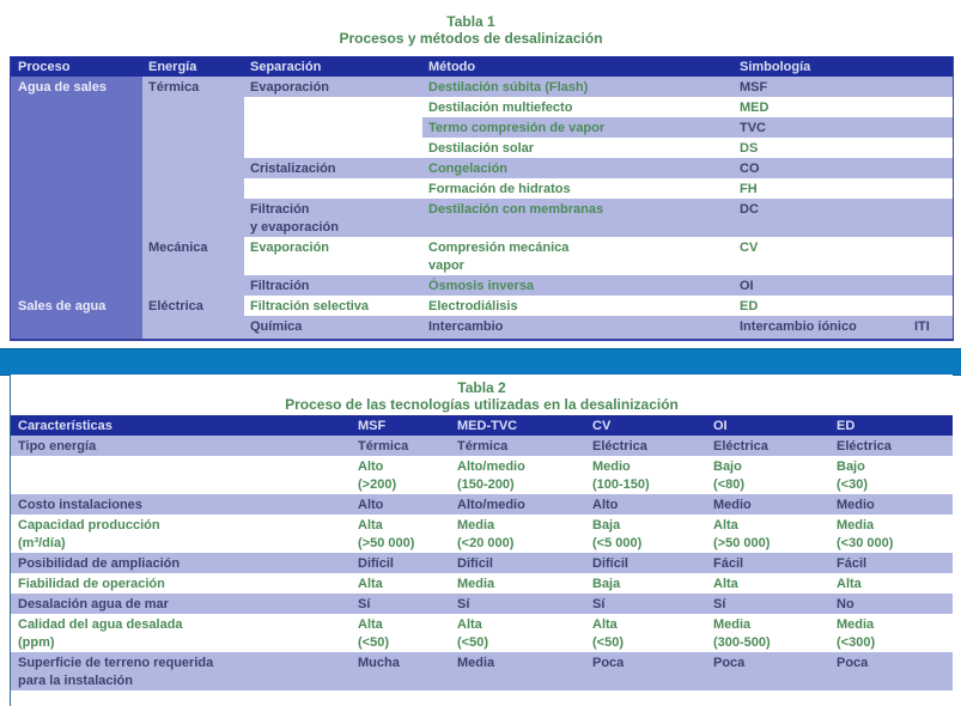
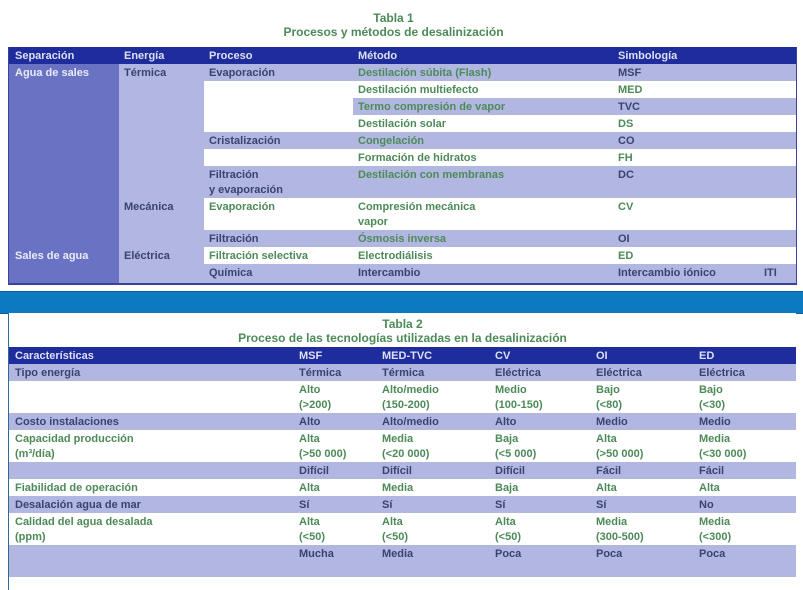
  Tabla 1
  Procesos y métodos de desalinización
- Proceso
+ Separación
  Energía
- Separación
+ Proceso
  Método
  Simbología
  Agua de sales
  Sales de agua
  Térmica
  Evaporación
  Destilación súbita (Flash)
  MSF
  Destilación multiefecto
  MED
  Termo compresión de vapor
  TVC
  Destilación solar
  DS
  Cristalización
  Congelación
  CO
  Formación de hidratos
  FH
  Filtración
  y evaporación
  Destilación con membranas
  DC
  Mecánica
  Evaporación
  Compresión mecánica
  vapor
  CV
  Filtración
  Ósmosis inversa
  OI
  Eléctrica
  Filtración selectiva
  Electrodiálisis
  ED
  Química
  Intercambio
  Intercambio iónico
  ITI
  Tabla 2
  Proceso de las tecnologías utilizadas en la desalinización
  Características
  MSF
  MED-TVC
  CV
  OI
  ED
  Tipo energía
  Térmica
  Térmica
  Eléctrica
  Eléctrica
  Eléctrica
  Alto
  (>200)
  Alto/medio
  (150-200)
  Medio
  (100-150)
  Bajo
  (<80)
  Bajo
  (<30)
  Costo instalaciones
  Alto
  Alto/medio
  Alto
  Medio
  Medio
  Capacidad producción
  (m³/día)
  Alta
  (>50 000)
  Media
  (<20 000)
  Baja
  (<5 000)
  Alta
  (>50 000)
  Media
  (<30 000)
- Posibilidad de ampliación
  Difícil
  Difícil
  Difícil
  Fácil
  Fácil
  Fiabilidad de operación
  Alta
  Media
  Baja
  Alta
  Alta
  Desalación agua de mar
  Sí
  Sí
  Sí
  Sí
  No
  Calidad del agua desalada
  (ppm)
  Alta
  (<50)
  Alta
  (<50)
  Alta
  (<50)
  Media
  (300-500)
  Media
  (<300)
- Superficie de terreno requerida
- para la instalación
  Mucha
  Media
  Poca
  Poca
  Poca
